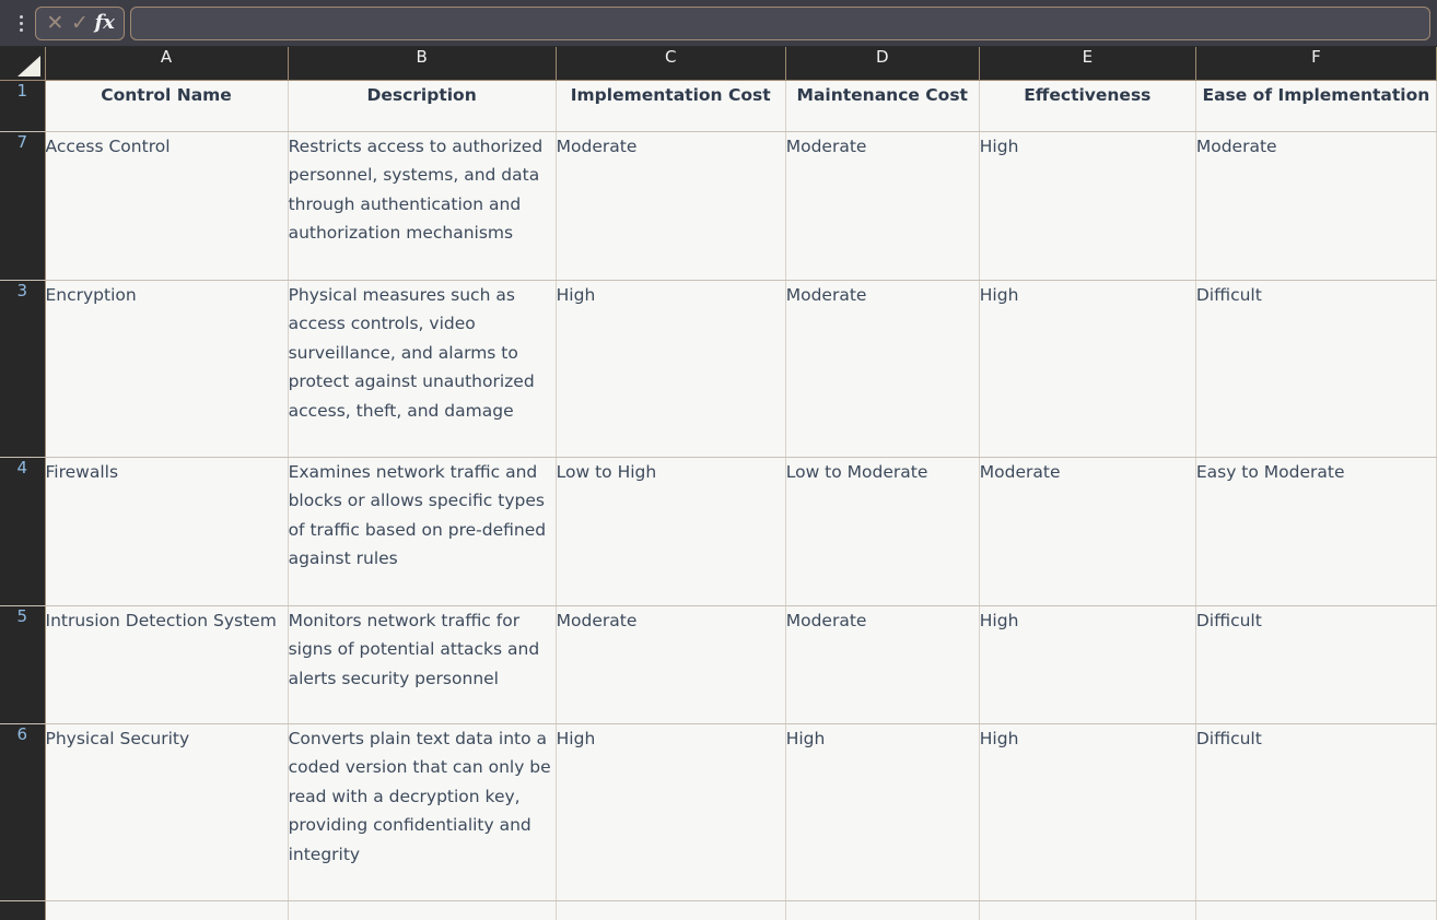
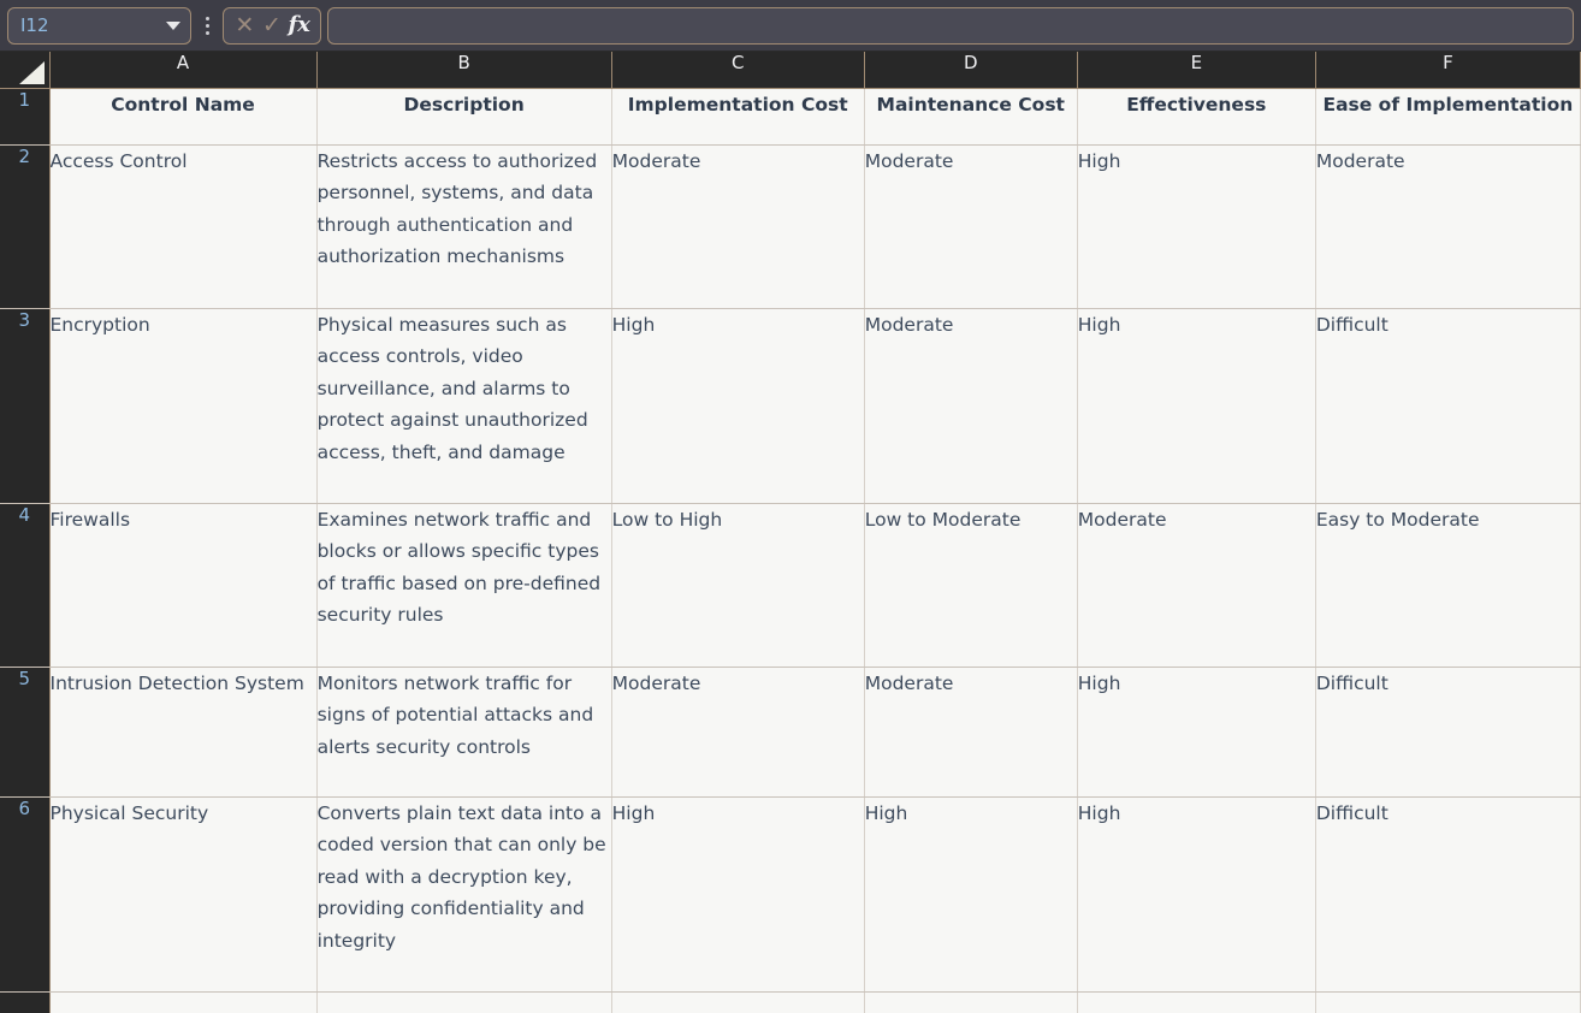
+ I12
  ✕
  ✓
  fx
  	A	B	C	D	E	F
  1	Control Name	Description	Implementation Cost	Maintenance Cost	Effectiveness	Ease of Implementation
- 7	Access Control	Restricts access to authorized personnel, systems, and data through authentication and authorization mechanisms	Moderate	Moderate	High	Moderate
+ 2	Access Control	Restricts access to authorized personnel, systems, and data through authentication and authorization mechanisms	Moderate	Moderate	High	Moderate
  3	Encryption	Physical measures such as access controls, video surveillance, and alarms to protect against unauthorized access, theft, and damage	High	Moderate	High	Difficult
- 4	Firewalls	Examines network traffic and blocks or allows specific types of traffic based on pre-defined against rules	Low to High	Low to Moderate	Moderate	Easy to Moderate
+ 4	Firewalls	Examines network traffic and blocks or allows specific types of traffic based on pre-defined security rules	Low to High	Low to Moderate	Moderate	Easy to Moderate
- 5	Intrusion Detection System	Monitors network traffic for signs of potential attacks and alerts security personnel	Moderate	Moderate	High	Difficult
+ 5	Intrusion Detection System	Monitors network traffic for signs of potential attacks and alerts security controls	Moderate	Moderate	High	Difficult
  6	Physical Security	Converts plain text data into a coded version that can only be read with a decryption key, providing confidentiality and integrity	High	High	High	Difficult
